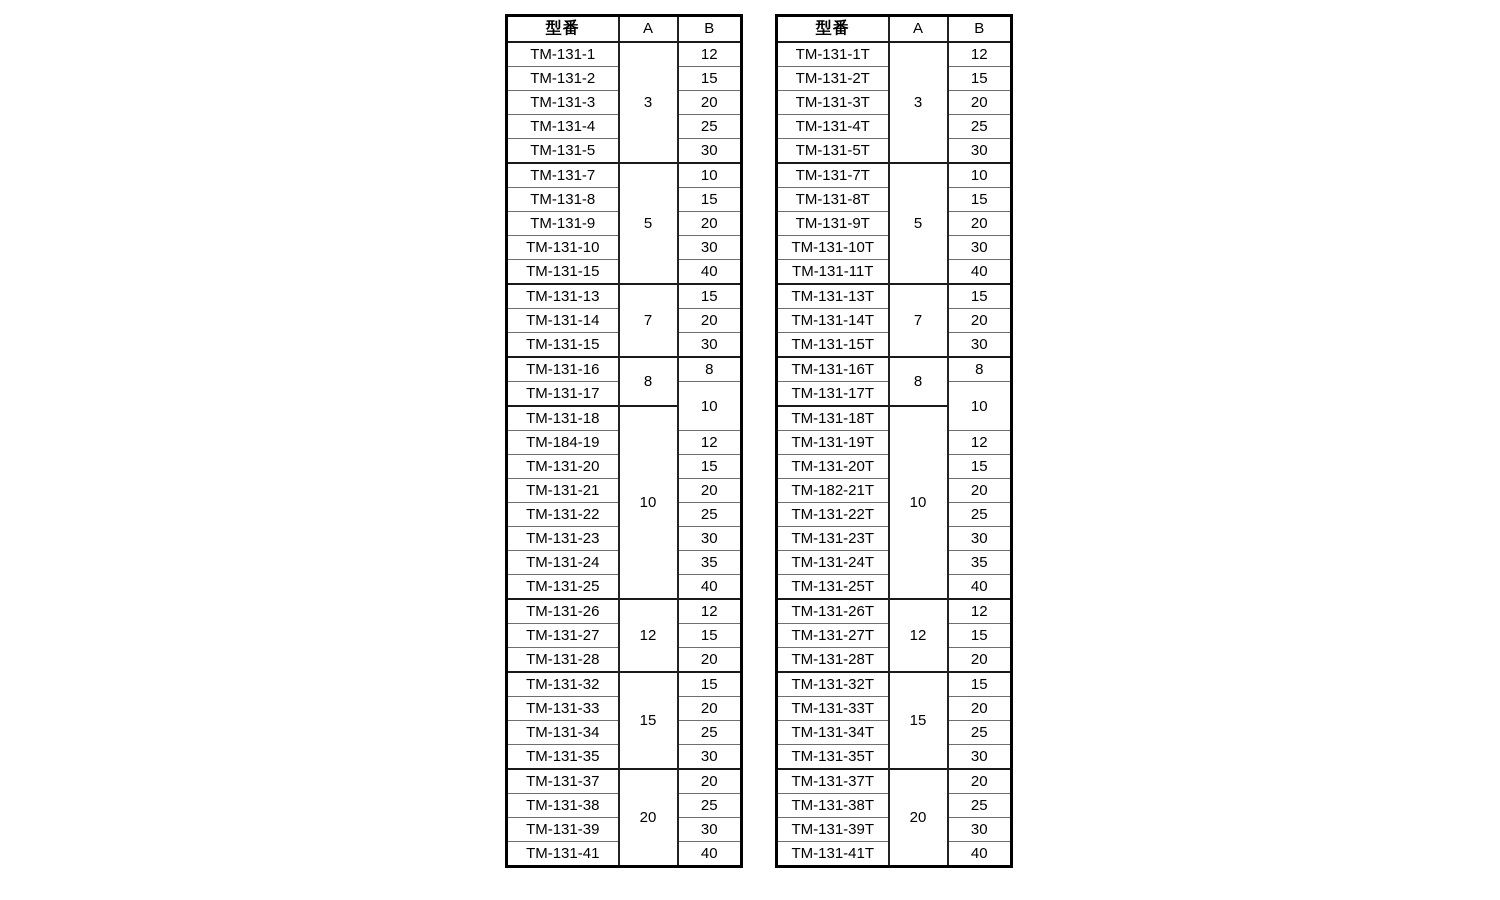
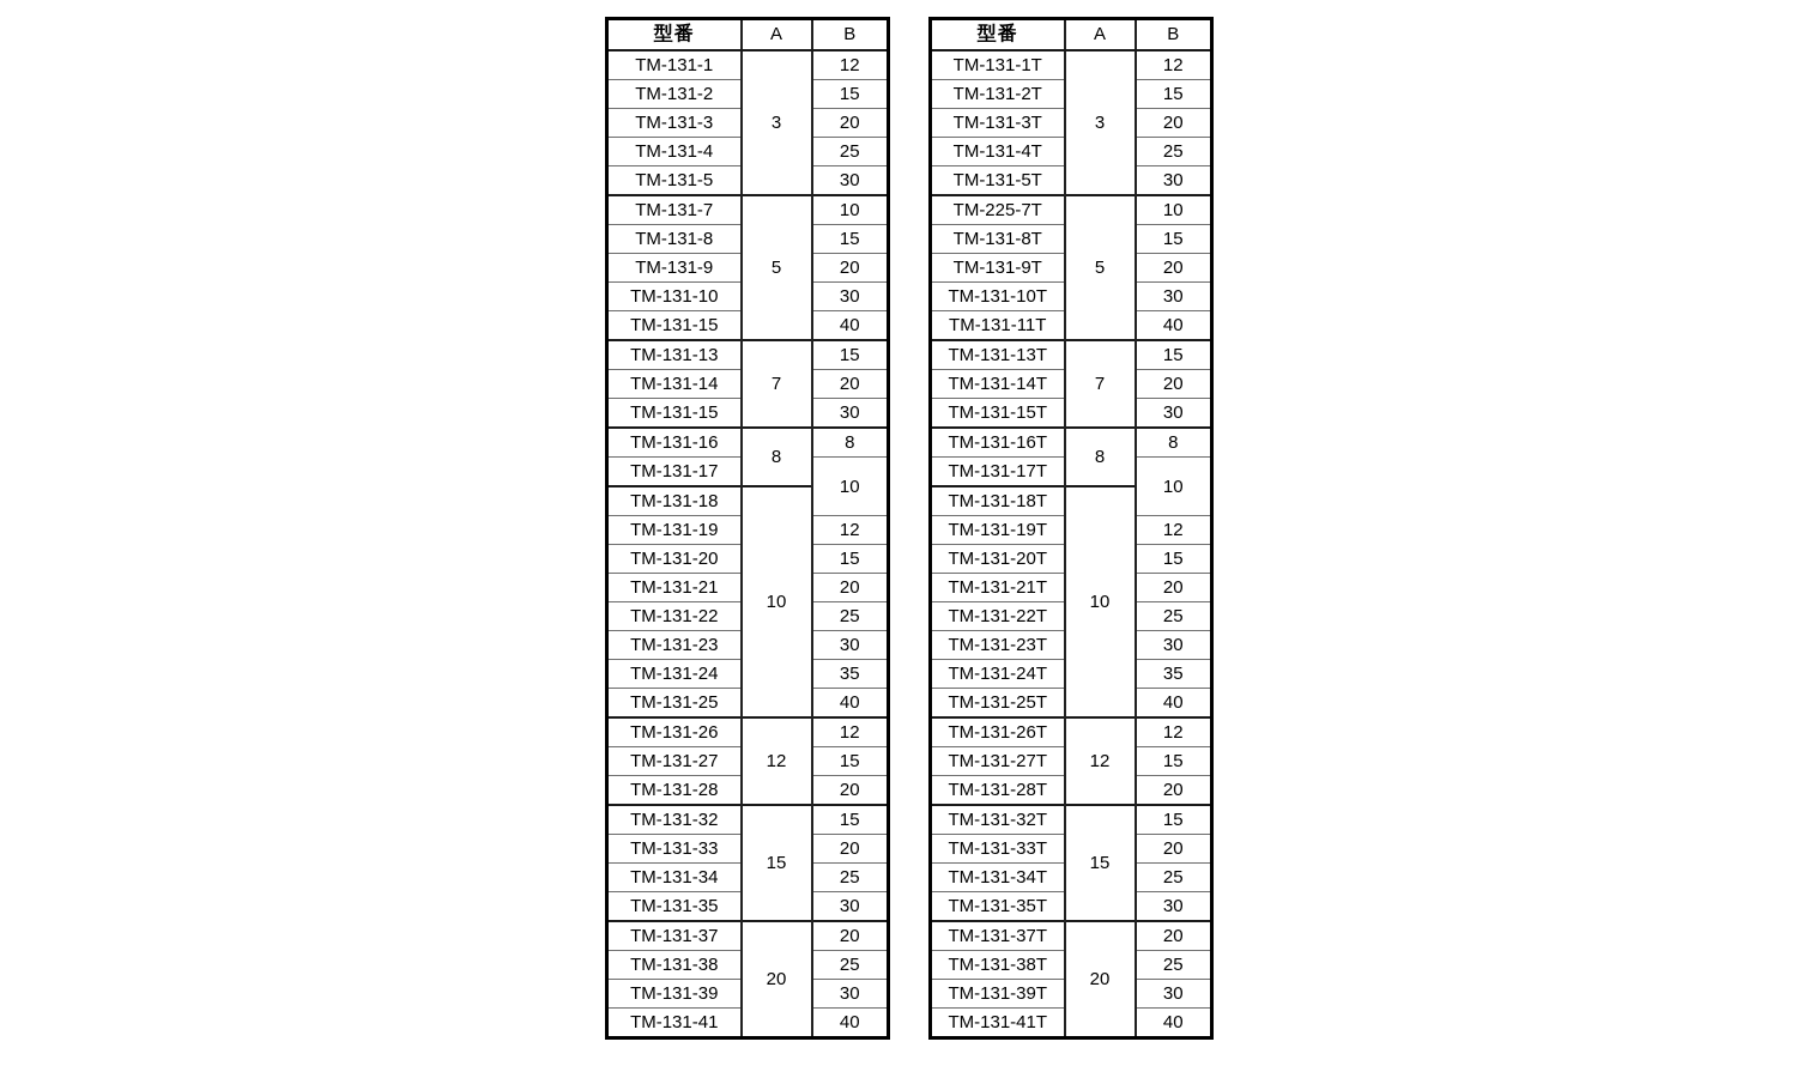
  型番	A	B
  TM-131-1	3	12
  TM-131-2	15
  TM-131-3	20
  TM-131-4	25
  TM-131-5	30
  TM-131-7	5	10
  TM-131-8	15
  TM-131-9	20
  TM-131-10	30
  TM-131-15	40
  TM-131-13	7	15
  TM-131-14	20
  TM-131-15	30
  TM-131-16	8	8
  TM-131-17	10
  TM-131-18	10
- TM-184-19	12
+ TM-131-19	12
  TM-131-20	15
  TM-131-21	20
  TM-131-22	25
  TM-131-23	30
  TM-131-24	35
  TM-131-25	40
  TM-131-26	12	12
  TM-131-27	15
  TM-131-28	20
  TM-131-32	15	15
  TM-131-33	20
  TM-131-34	25
  TM-131-35	30
  TM-131-37	20	20
  TM-131-38	25
  TM-131-39	30
  TM-131-41	40
  型番	A	B
  TM-131-1T	3	12
  TM-131-2T	15
  TM-131-3T	20
  TM-131-4T	25
  TM-131-5T	30
- TM-131-7T	5	10
+ TM-225-7T	5	10
  TM-131-8T	15
  TM-131-9T	20
  TM-131-10T	30
  TM-131-11T	40
  TM-131-13T	7	15
  TM-131-14T	20
  TM-131-15T	30
  TM-131-16T	8	8
  TM-131-17T	10
  TM-131-18T	10
  TM-131-19T	12
  TM-131-20T	15
- TM-182-21T	20
+ TM-131-21T	20
  TM-131-22T	25
  TM-131-23T	30
  TM-131-24T	35
  TM-131-25T	40
  TM-131-26T	12	12
  TM-131-27T	15
  TM-131-28T	20
  TM-131-32T	15	15
  TM-131-33T	20
  TM-131-34T	25
  TM-131-35T	30
  TM-131-37T	20	20
  TM-131-38T	25
  TM-131-39T	30
  TM-131-41T	40
